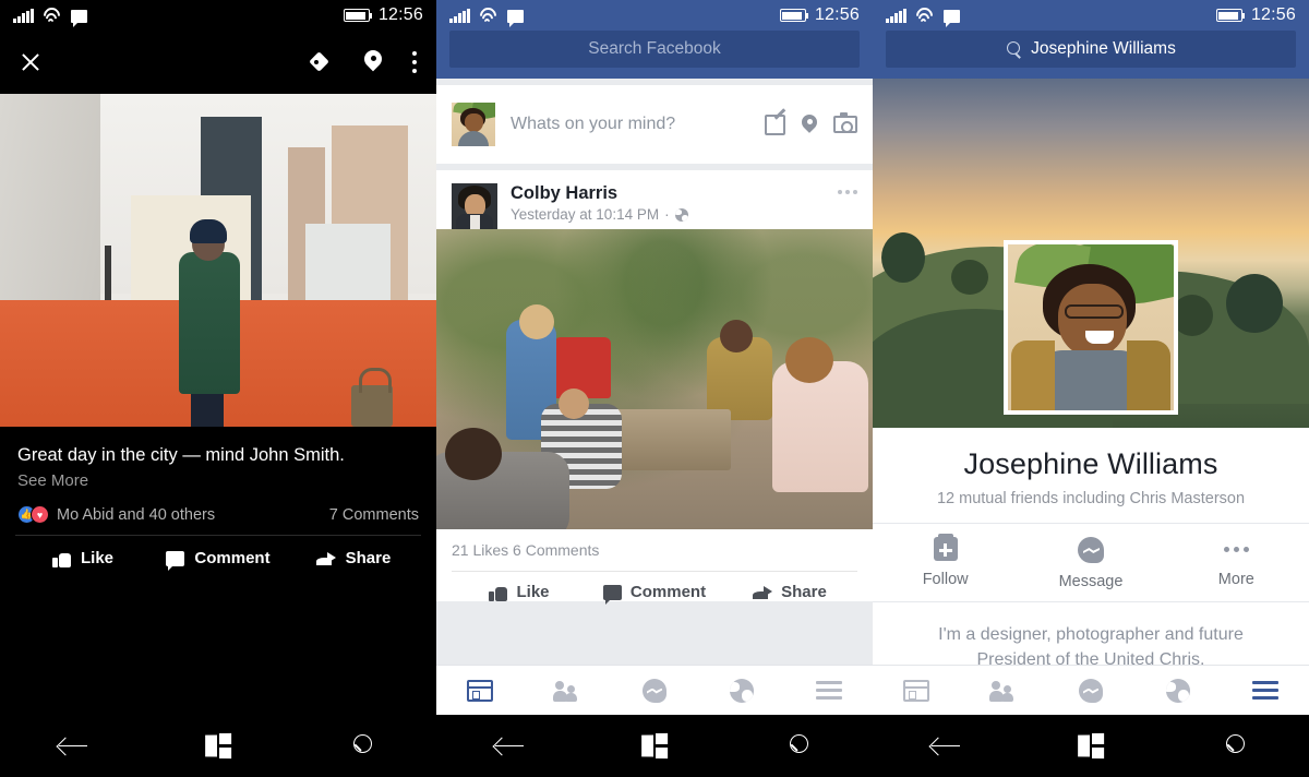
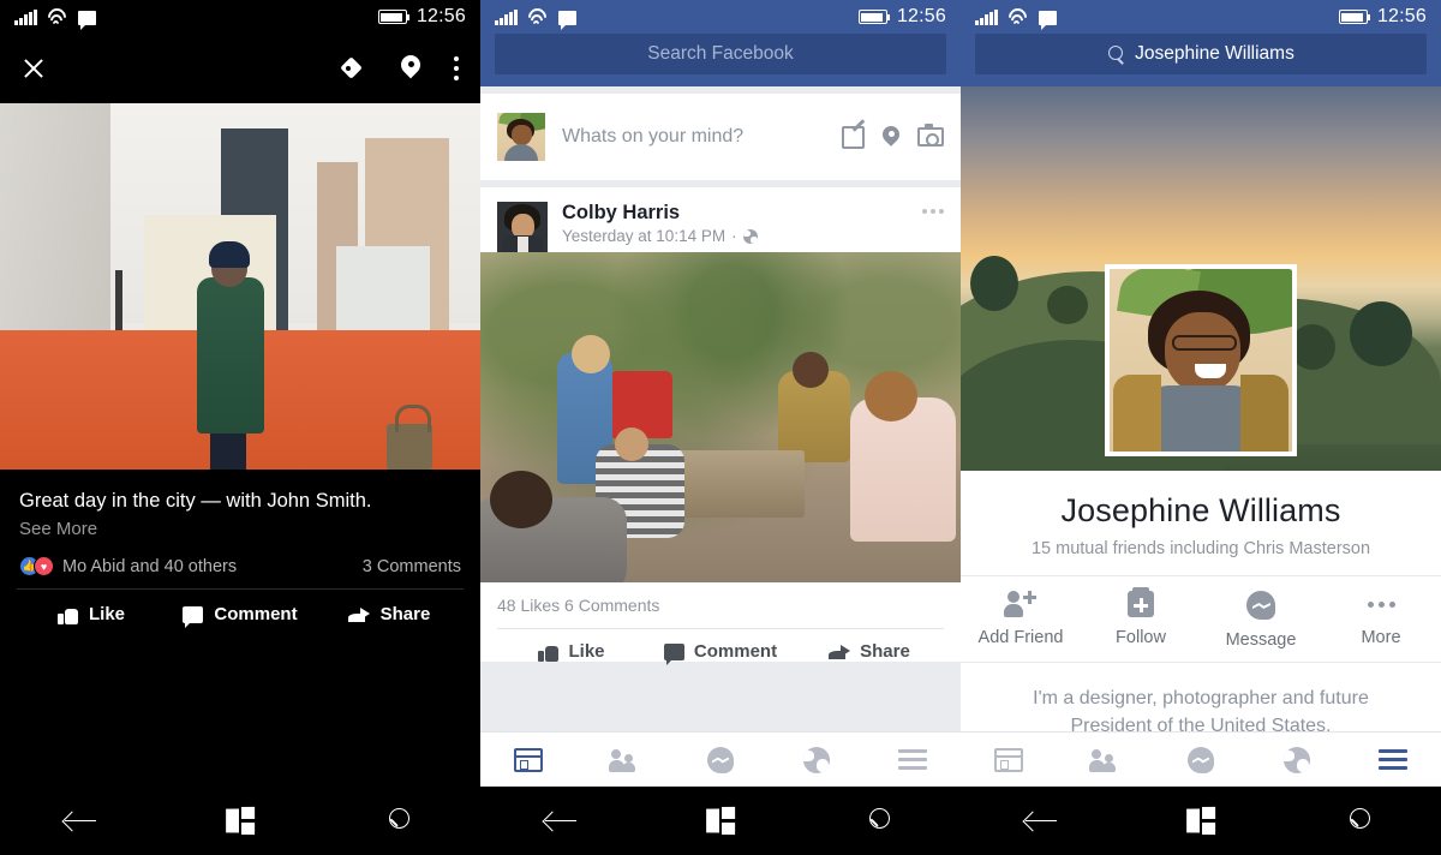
  12:56
- Great day in the city — mind John Smith.
+ Great day in the city — with John Smith.
  See More
  👍
  ♥
  Mo Abid and 40 others
- 7 Comments
+ 3 Comments
  Like
  Comment
  Share
  12:56
  Search Facebook
  Whats on your mind?
  Colby Harris
  Yesterday at 10:14 PM
  ·
- 21 Likes 6 Comments
+ 48 Likes 6 Comments
  Like
  Comment
  Share
  12:56
  Josephine Williams
  Josephine Williams
- 12 mutual friends including Chris Masterson
+ 15 mutual friends including Chris Masterson
+ Add Friend
  Follow
  Message
  More
- I'm a designer, photographer and future President of the United Chris.
+ I'm a designer, photographer and future President of the United States.
